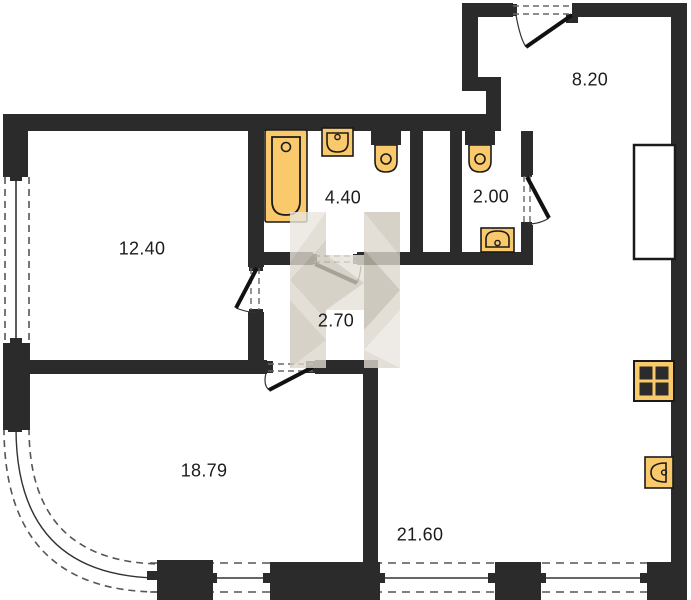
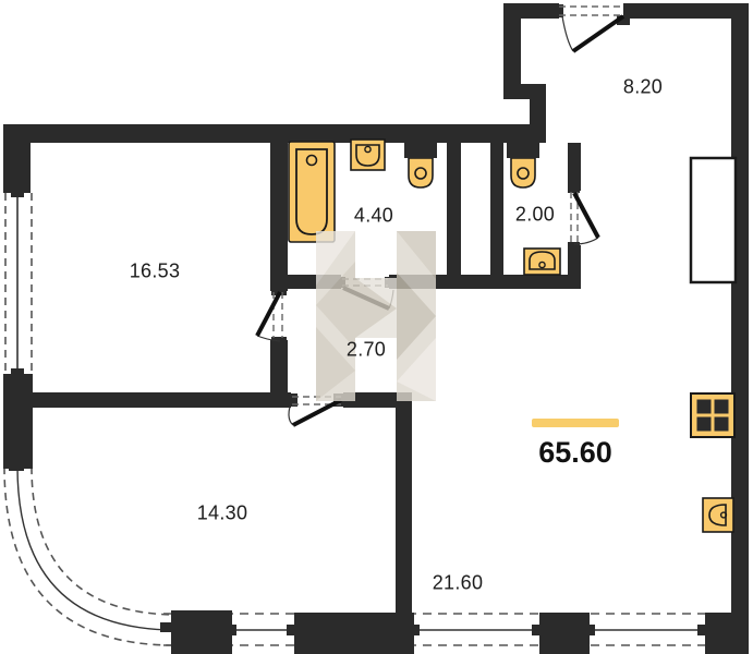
  8.20
  4.40
  2.00
- 12.40
+ 16.53
  2.70
- 18.79
+ 14.30
  21.60
+ 65.60
